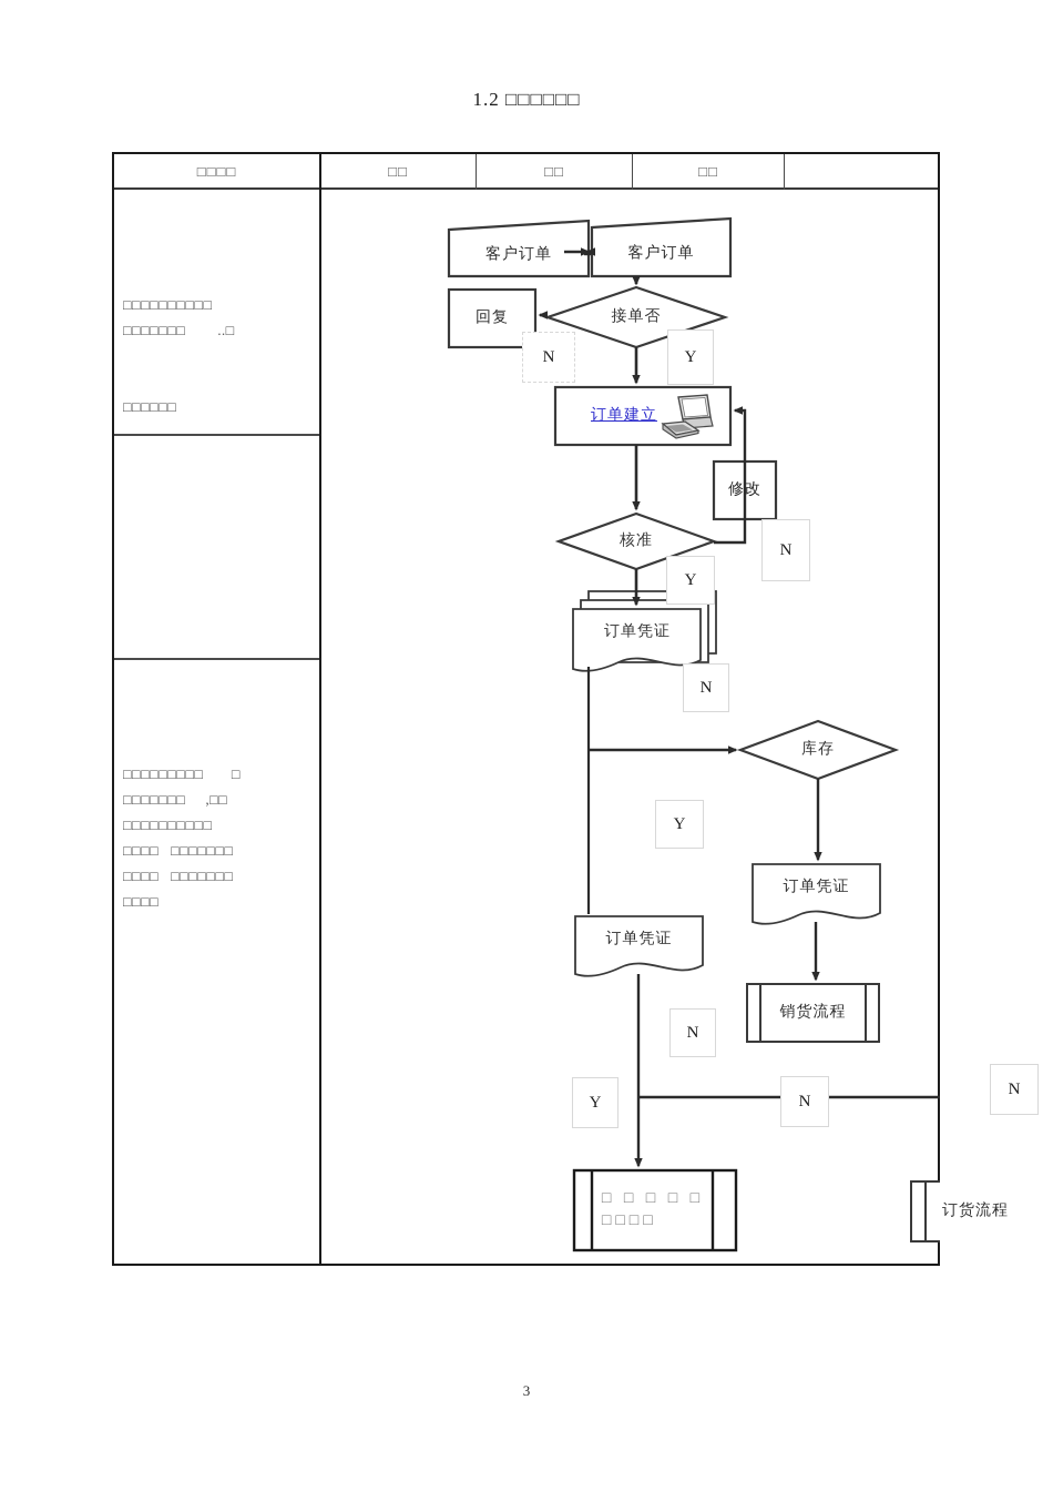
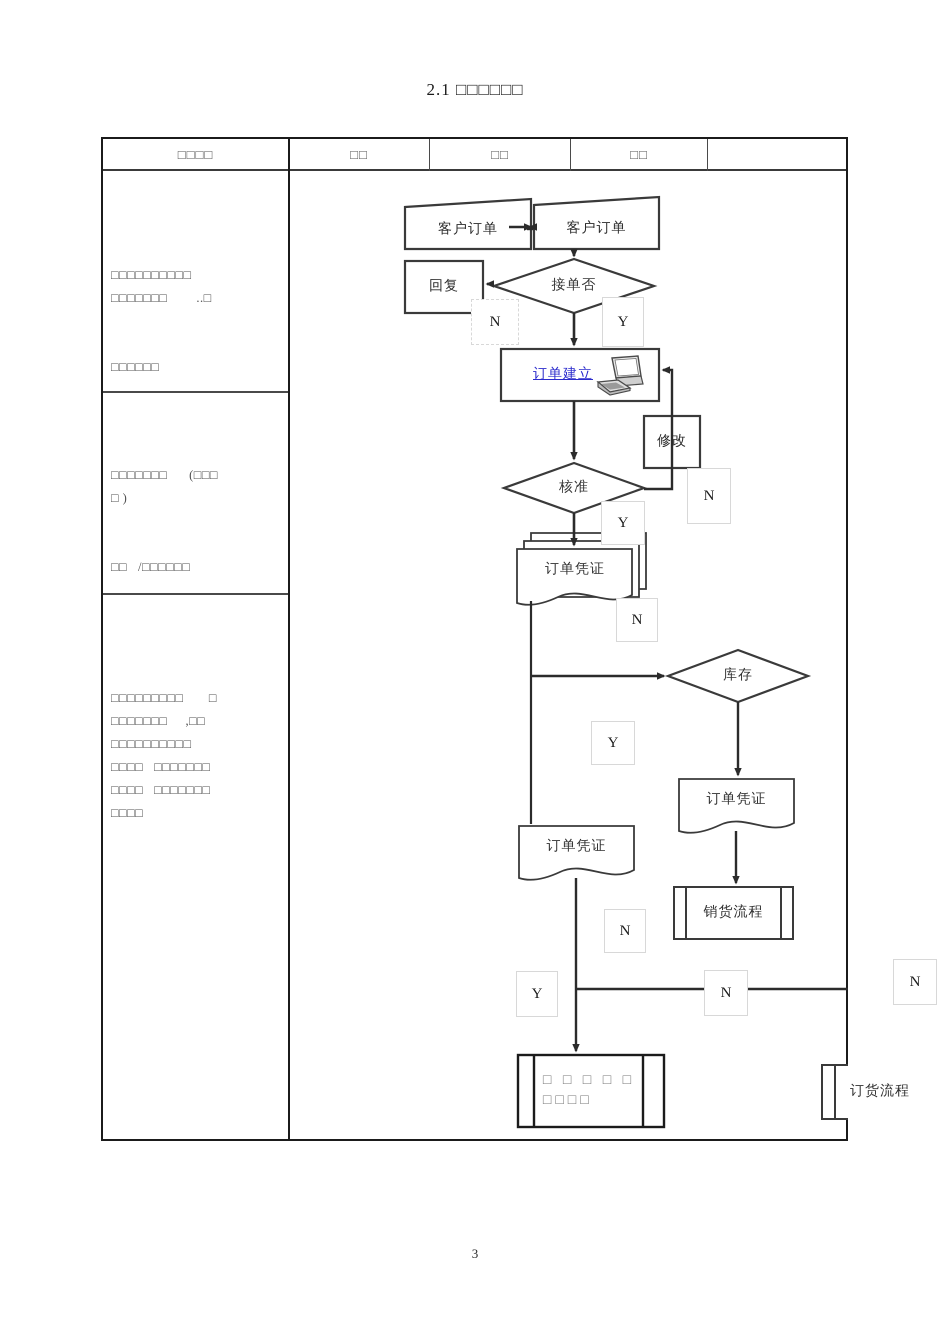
- 1.2 □□□□□□
+ 2.1 □□□□□□
  □□□□
  □□
  □□
  □□
  □□□□□□□□□□
  □□□□□□□ ..□
  □□□□□□
+ □□□□□□□ (□□□
+ □ )
+ □□ /□□□□□□
  □□□□□□□□□ □
  □□□□□□□ ,□□
  □□□□□□□□□□
  □□□□ □□□□□□□
  □□□□ □□□□□□□
  □□□□
  客户订单
  客户订单
  回复
  接单否
  订单建立
  修改
  核准
  订单凭证
  库存
  订单凭证
  订单凭证
  销货流程
  □ □ □ □ □
  □□□□
  订货流程
  N
  Y
  Y
  N
  N
  Y
  N
  Y
  N
  N
  3
